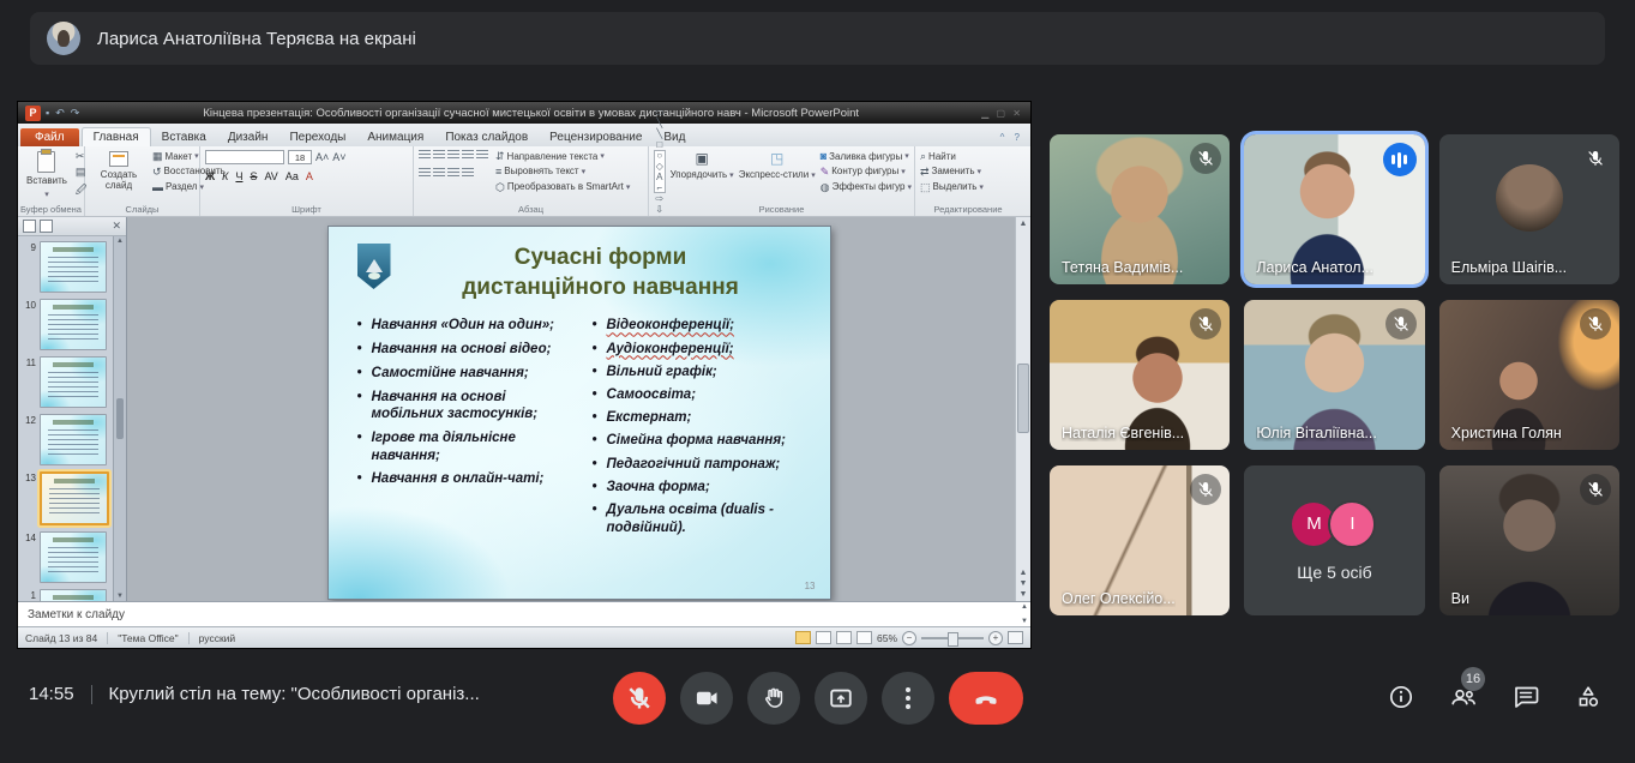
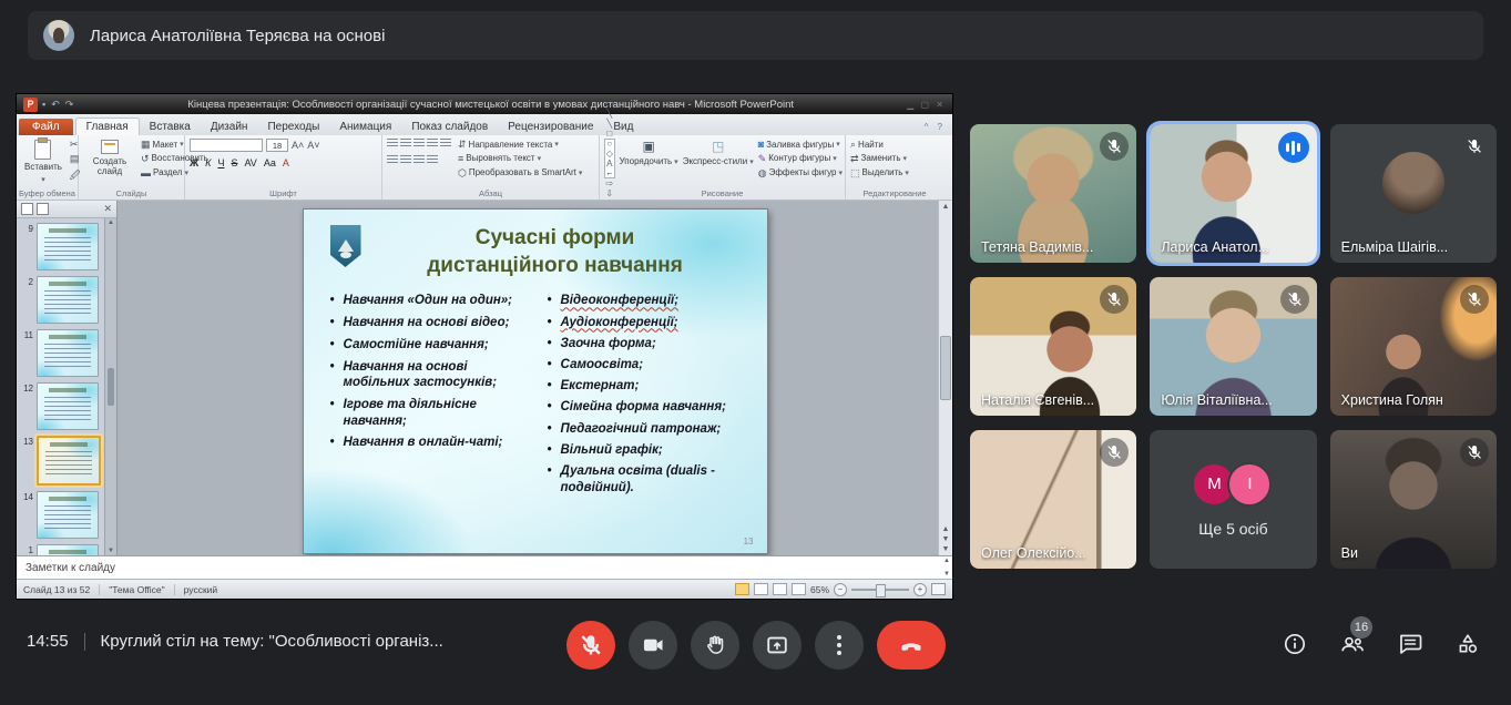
- Лариса Анатоліївна Теряєва на екрані
+ Лариса Анатоліївна Теряєва на основі
  P
  ▪
  ↶
  ↷
  Кінцева презентація: Особливості організації сучасної мистецької освіти в умовах дистанційного навч - Microsoft PowerPoint
  ▁ ▢ ✕
  Файл
  Главная
  Вставка
  Дизайн
  Переходы
  Анимация
  Показ слайдов
  Рецензирование
  Вид
  ^ ?
  Вставить
  ✂
  ▤
  🖉
  Буфер обмена
  Создать слайд
  ▦
  Макет
  ↺
  Восстановить
  ▬
  Раздел
  Слайды
  18
  A˄
  A˅
  Ж
  К
  Ч
  S
  AV
  Aa
  A
  Шрифт
  ⇵
  Направление текста
  ≡
  Выровнять текст
  ⬡
  Преобразовать в SmartArt
  Абзац
  ▭
  ╲
  ╲
  □
  ○
  ◇
  A
  ⌐
  ⇨
  ⇩
  ▣
  Упорядочить
  ◳
  Экспресс-стили
  ◙
  Заливка фигуры
  ✎
  Контур фигуры
  ◍
  Эффекты фигур
  Рисование
  ⌕
  Найти
  ⇄
  Заменить
  ⬚
  Выделить
  Редактирование
  ✕
  9
- 10
+ 2
  11
  12
  13
  14
  1
  Сучасні форми
  дистанційного навчання
  Навчання «Один на один»;
  Навчання на основі відео;
  Самостійне навчання;
  Навчання на основі мобільних застосунків;
  Ігрове та діяльнісне навчання;
  Навчання в онлайн-чаті;
  Відеоконференції;
  Аудіоконференції;
- Вільний графік;
+ Заочна форма;
  Самоосвіта;
  Екстернат;
  Сімейна форма навчання;
  Педагогічний патронаж;
- Заочна форма;
+ Вільний графік;
  Дуальна освіта (dualis - подвійний).
  13
  Заметки к слайду
- Слайд 13 из 84
+ Слайд 13 из 52
  "Тема Office"
  русский
  65%
  −
  +
  Тетяна Вадимів...
  Лариса Анатол...
  Ельміра Шаігів...
  Наталія Євгенів...
  Юлія Віталіївна...
  Христина Голян
  Олег Олексійо...
  M
  I
  Ще 5 осіб
  Ви
  14:55
  Круглий стіл на тему: "Особливості організ...
  16
